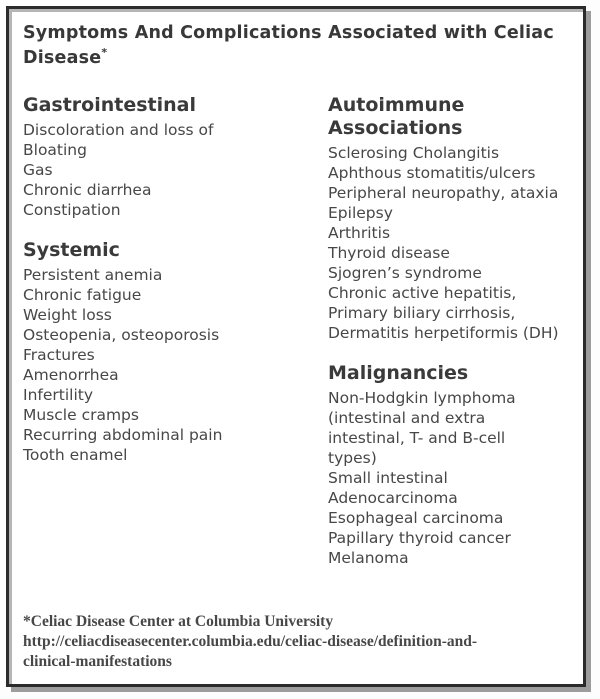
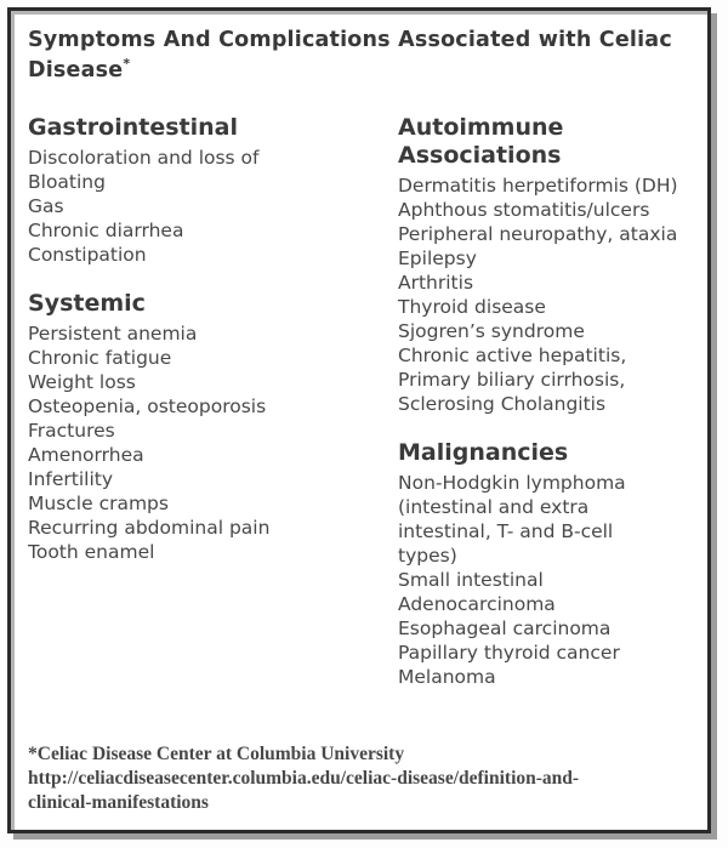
  Symptoms And Complications Associated with Celiac Disease*
  Gastrointestinal
  Discoloration and loss of
  Bloating
  Gas
  Chronic diarrhea
  Constipation
  Systemic
  Persistent anemia
  Chronic fatigue
  Weight loss
  Osteopenia, osteoporosis
  Fractures
  Amenorrhea
  Infertility
  Muscle cramps
  Recurring abdominal pain
  Tooth enamel
  Autoimmune
  Associations
- Sclerosing Cholangitis
+ Dermatitis herpetiformis (DH)
  Aphthous stomatitis/ulcers
  Peripheral neuropathy, ataxia
  Epilepsy
  Arthritis
  Thyroid disease
  Sjogren’s syndrome
  Chronic active hepatitis,
  Primary biliary cirrhosis,
- Dermatitis herpetiformis (DH)
+ Sclerosing Cholangitis
  Malignancies
  Non-Hodgkin lymphoma
  (intestinal and extra
  intestinal, T- and B-cell
  types)
  Small intestinal
  Adenocarcinoma
  Esophageal carcinoma
  Papillary thyroid cancer
  Melanoma
  *Celiac Disease Center at Columbia University
  http://celiacdiseasecenter.columbia.edu/celiac-disease/definition-and-
  clinical-manifestations
